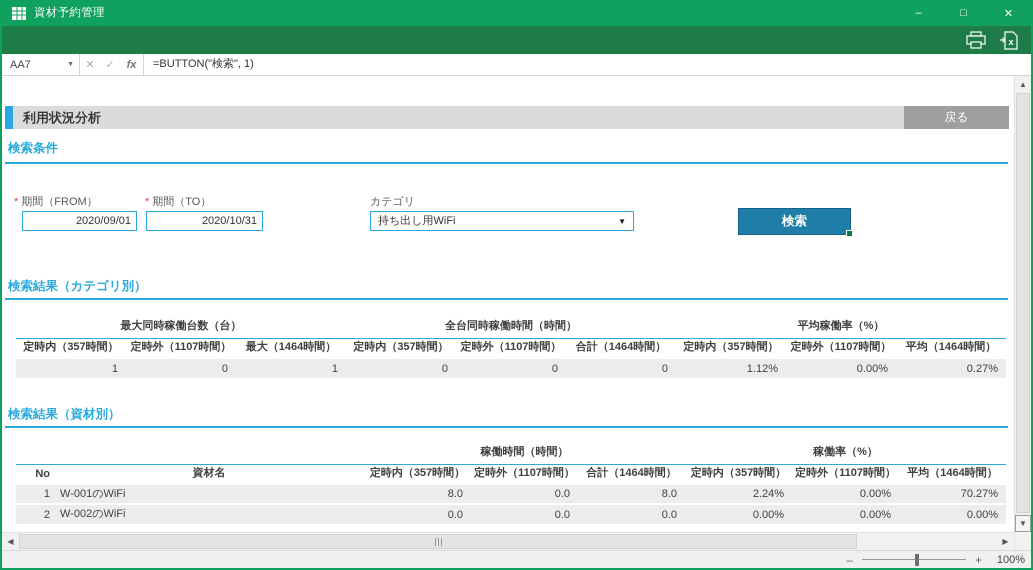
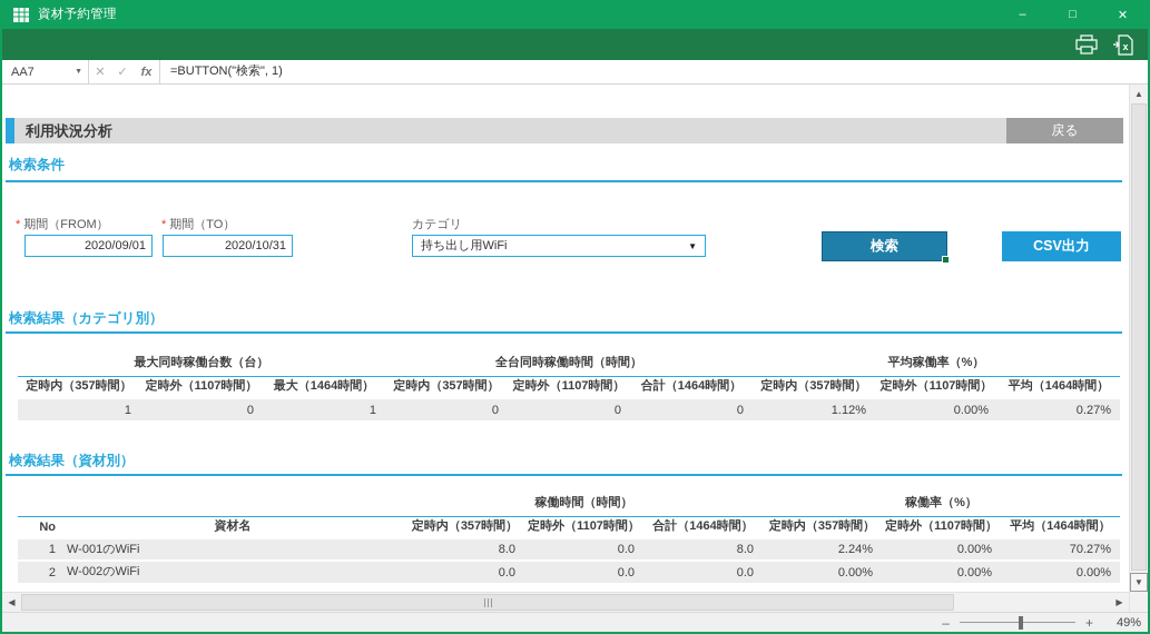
  資材予約管理
  –
  □
  ✕
  x
  AA7
  ✕
  ✓
  fx
  =BUTTON("検索", 1)
  利用状況分析
  戻る
  検索条件
  * 期間（FROM）
  2020/09/01
  * 期間（TO）
  2020/10/31
  カテゴリ
  持ち出し用WiFi
  ▼
  検索
+ CSV出力
  検索結果（カテゴリ別）
  最大同時稼働台数（台）	全台同時稼働時間（時間）	平均稼働率（%）
  定時内（357時間）	定時外（1107時間）	最大（1464時間）	定時内（357時間）	定時外（1107時間）	合計（1464時間）	定時内（357時間）	定時外（1107時間）	平均（1464時間）
  1	0	1	0	0	0	1.12%	0.00%	0.27%
  検索結果（資材別）
  	稼働時間（時間）	稼働率（%）
  No	資材名	定時内（357時間）	定時外（1107時間）	合計（1464時間）	定時内（357時間）	定時外（1107時間）	平均（1464時間）
  1	W-001のWiFi	8.0	0.0	8.0	2.24%	0.00%	70.27%
  2	W-002のWiFi	0.0	0.0	0.0	0.00%	0.00%	0.00%
  ▲
  ▼
  ◀
  ▶
  –
  +
- 100%
+ 49%
